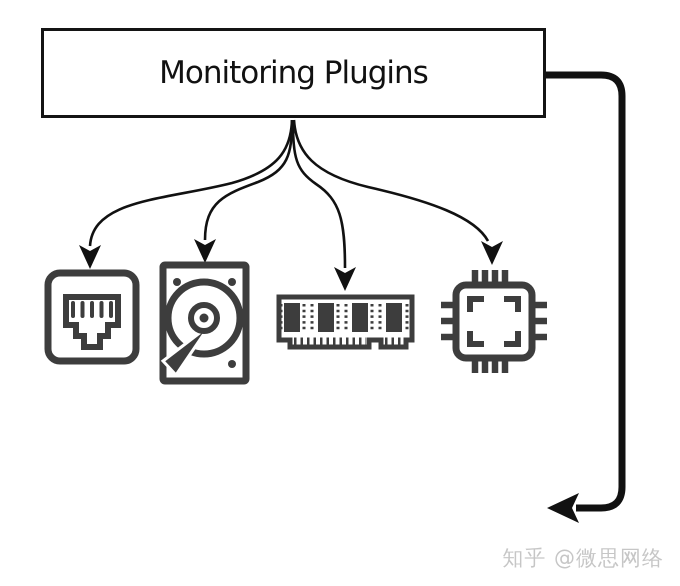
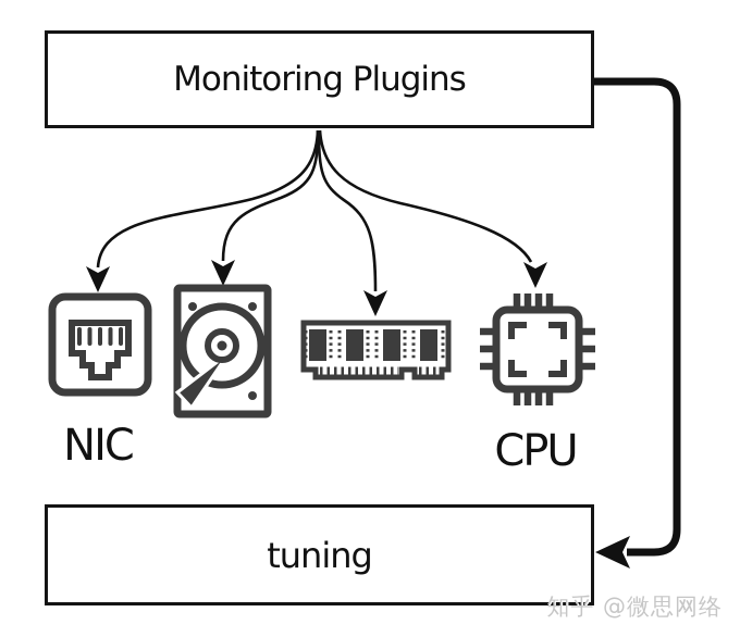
  Monitoring Plugins
+ tuning
+ NIC
+ CPU
  知乎 @微思网络
